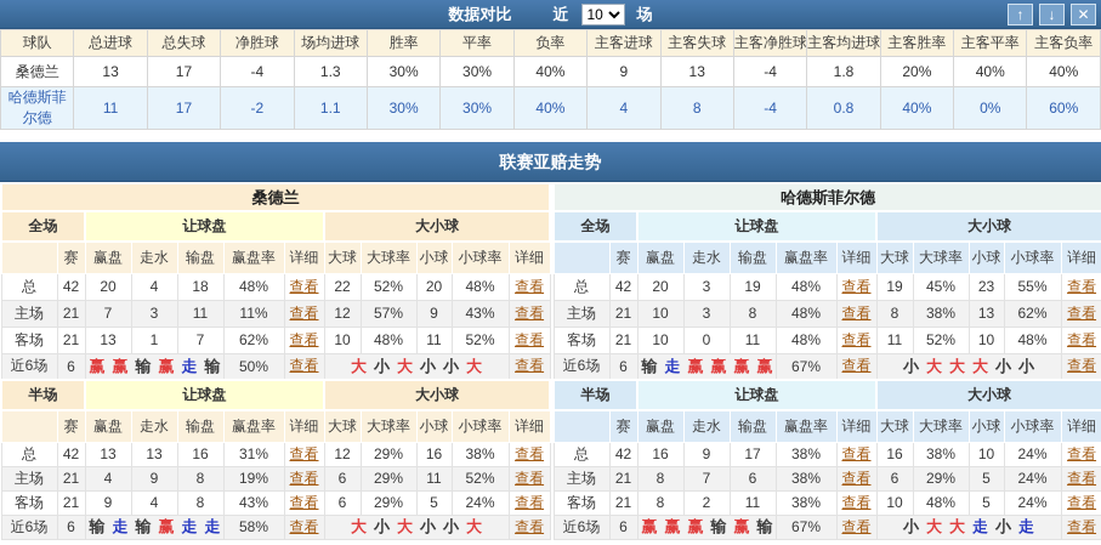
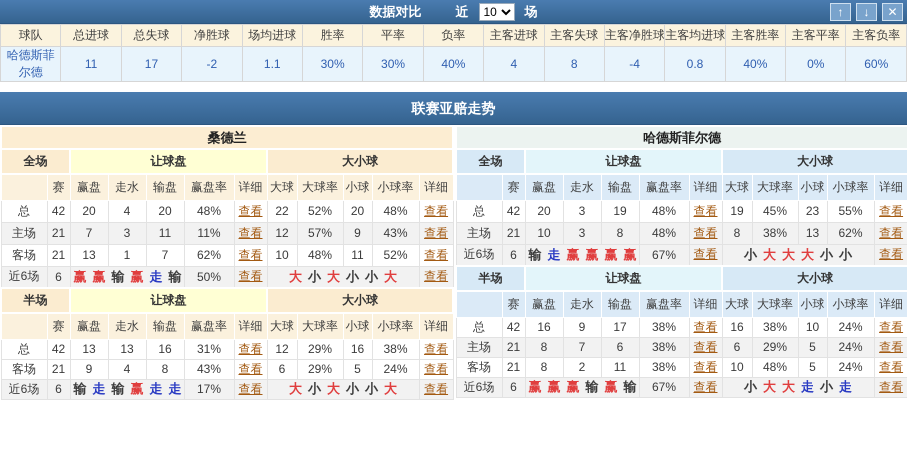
  数据对比
  近
  10
  场
  ↑
  ↓
  ✕
  球队	总进球	总失球	净胜球	场均进球	胜率	平率	负率	主客进球	主客失球	主客净胜球	主客均进球	主客胜率	主客平率	主客负率
- 桑德兰	13	17	-4	1.3	30%	30%	40%	9	13	-4	1.8	20%	40%	40%
  哈德斯菲尔德	11	17	-2	1.1	30%	30%	40%	4	8	-4	0.8	40%	0%	60%
  联赛亚赔走势
  桑德兰
  全场	让球盘	大小球
  	赛	赢盘	走水	输盘	赢盘率	详细	大球	大球率	小球	小球率	详细
- 总	42	20	4	18	48%	查看	22	52%	20	48%	查看
+ 总	42	20	4	20	48%	查看	22	52%	20	48%	查看
  主场	21	7	3	11	11%	查看	12	57%	9	43%	查看
  客场	21	13	1	7	62%	查看	10	48%	11	52%	查看
  近6场	6	赢 赢 输 赢 走 输	50%	查看	大 小 大 小 小 大	查看
  半场	让球盘	大小球
  	赛	赢盘	走水	输盘	赢盘率	详细	大球	大球率	小球	小球率	详细
  总	42	13	13	16	31%	查看	12	29%	16	38%	查看
- 主场	21	4	9	8	19%	查看	6	29%	11	52%	查看
  客场	21	9	4	8	43%	查看	6	29%	5	24%	查看
- 近6场	6	输 走 输 赢 走 走	58%	查看	大 小 大 小 小 大	查看
+ 近6场	6	输 走 输 赢 走 走	17%	查看	大 小 大 小 小 大	查看
  哈德斯菲尔德
  全场	让球盘	大小球
  	赛	赢盘	走水	输盘	赢盘率	详细	大球	大球率	小球	小球率	详细
  总	42	20	3	19	48%	查看	19	45%	23	55%	查看
  主场	21	10	3	8	48%	查看	8	38%	13	62%	查看
- 客场	21	10	0	11	48%	查看	11	52%	10	48%	查看
  近6场	6	输 走 赢 赢 赢 赢	67%	查看	小 大 大 大 小 小	查看
  半场	让球盘	大小球
  	赛	赢盘	走水	输盘	赢盘率	详细	大球	大球率	小球	小球率	详细
  总	42	16	9	17	38%	查看	16	38%	10	24%	查看
  主场	21	8	7	6	38%	查看	6	29%	5	24%	查看
  客场	21	8	2	11	38%	查看	10	48%	5	24%	查看
  近6场	6	赢 赢 赢 输 赢 输	67%	查看	小 大 大 走 小 走	查看
